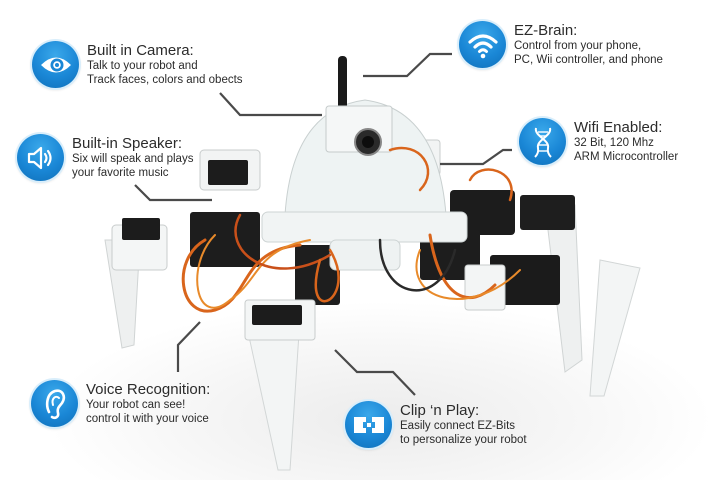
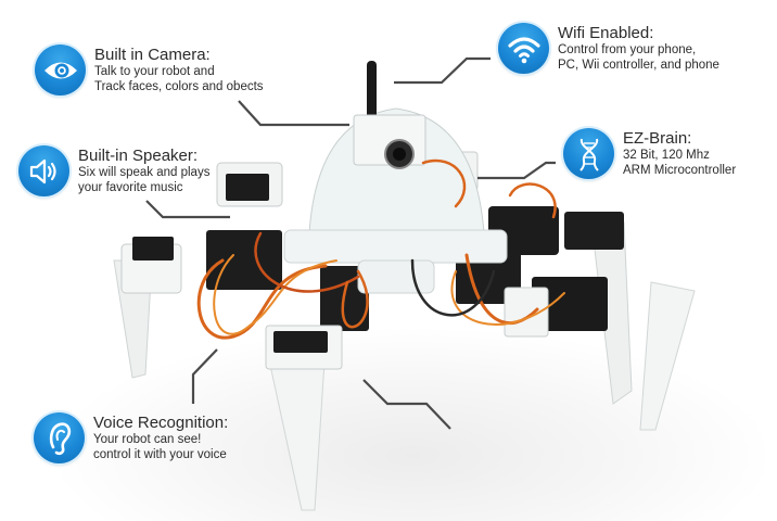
  Built in Camera:
  Talk to your robot and
  Track faces, colors and obects
  Built-in Speaker:
  Six will speak and plays
  your favorite music
- EZ-Brain:
+ Wifi Enabled:
  Control from your phone,
  PC, Wii controller, and phone
- Wifi Enabled:
+ EZ-Brain:
  32 Bit, 120 Mhz
  ARM Microcontroller
  Voice Recognition:
  Your robot can see!
  control it with your voice
- Clip ‘n Play:
- Easily connect EZ-Bits
- to personalize your robot
